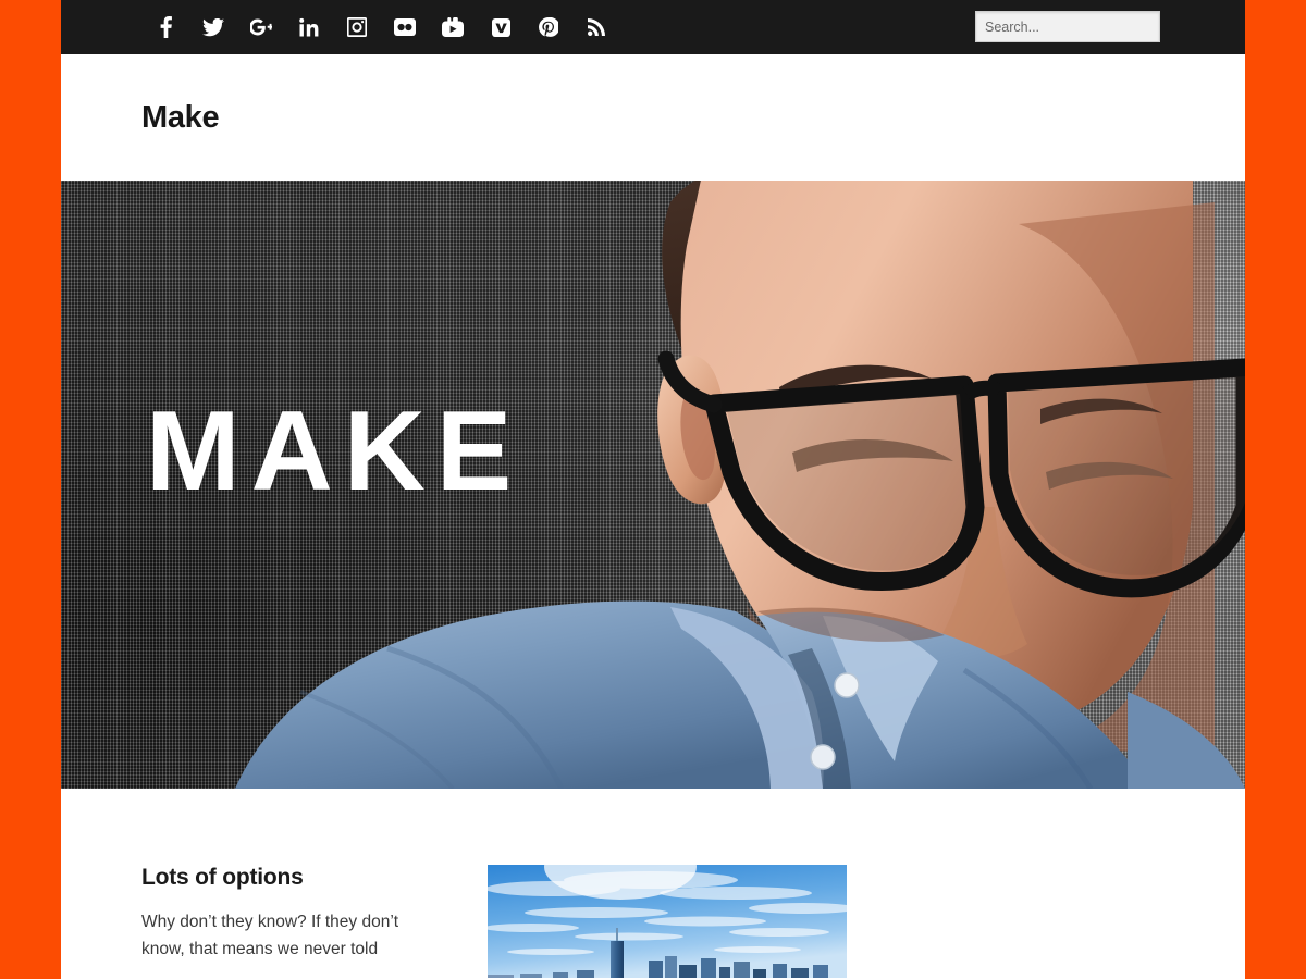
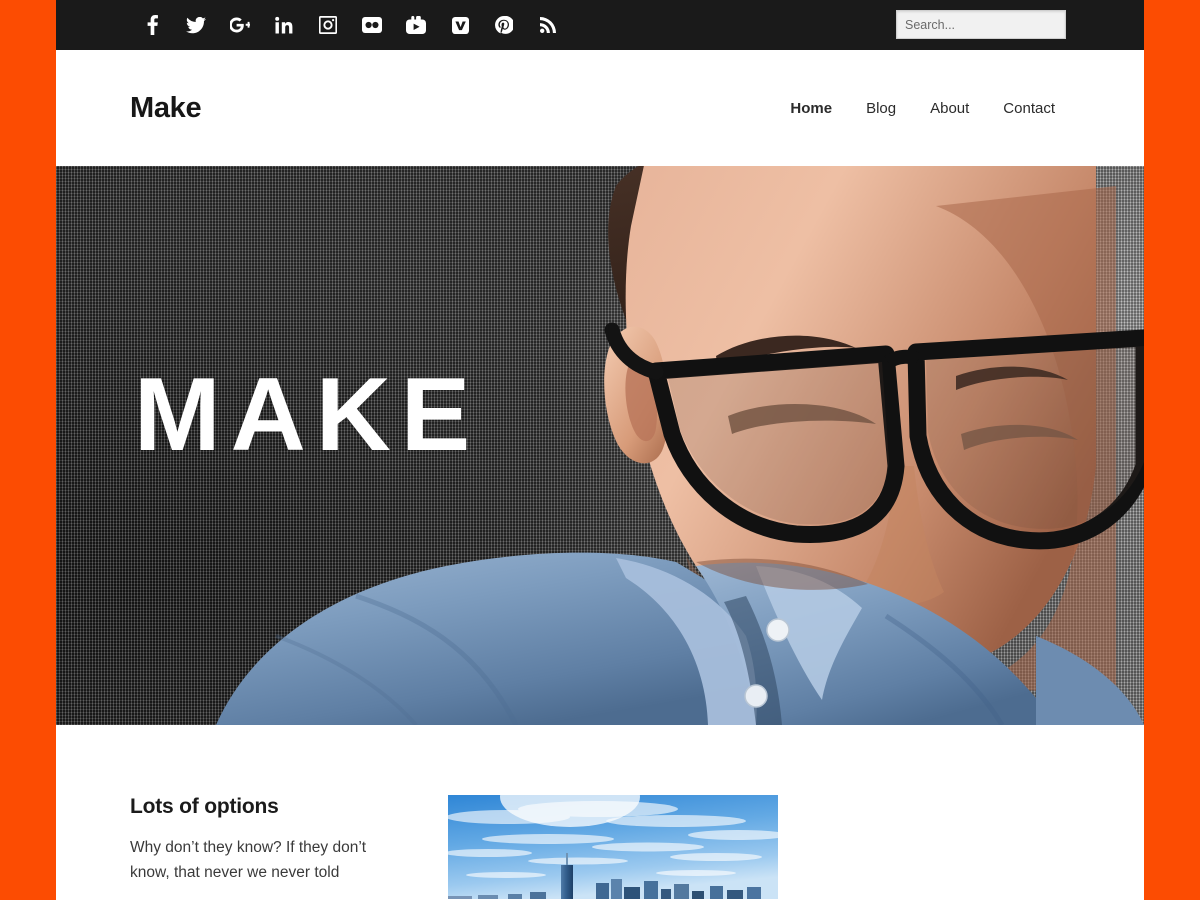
  Search...
  Make
+ Home
+ Blog
+ About
+ Contact
  MAKE
  Lots of options
- Why don’t they know? If they don’t know, that means we never told
+ Why don’t they know? If they don’t know, that never we never told
